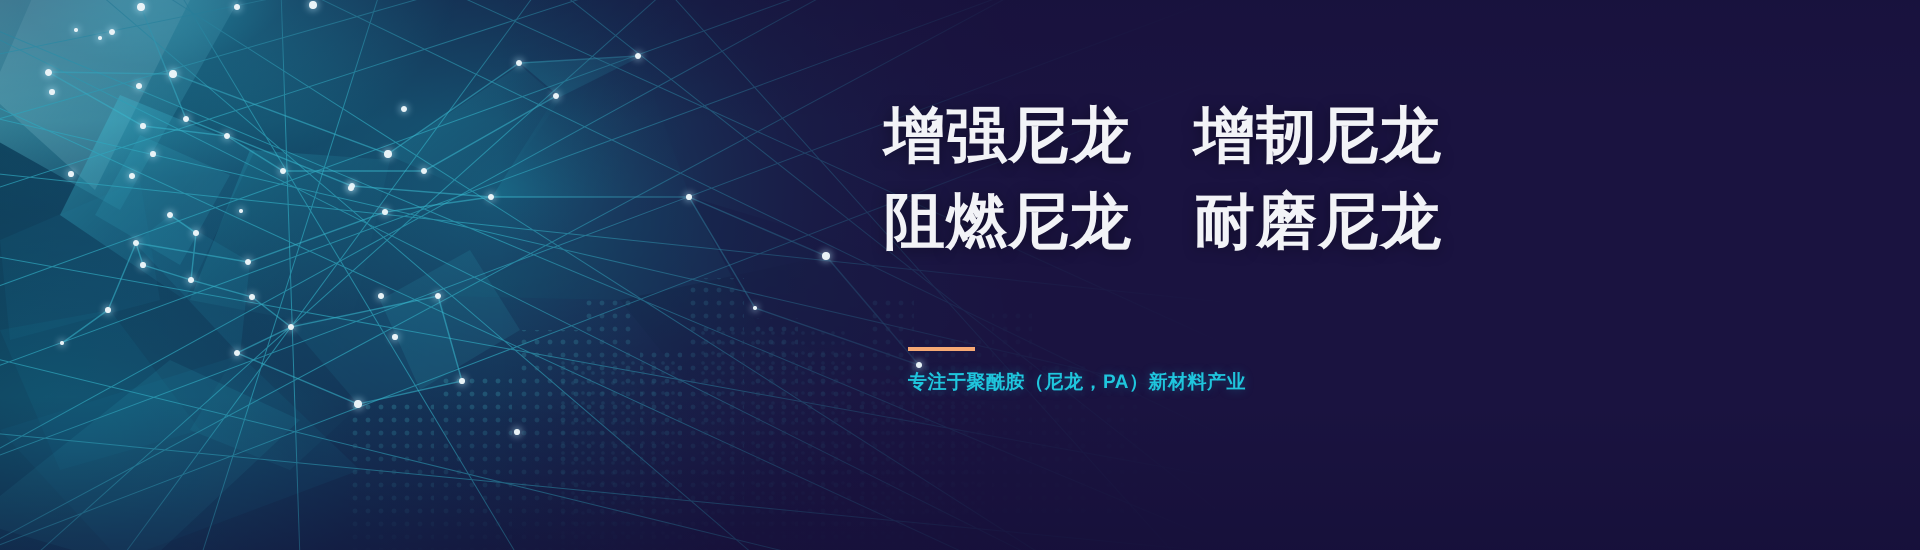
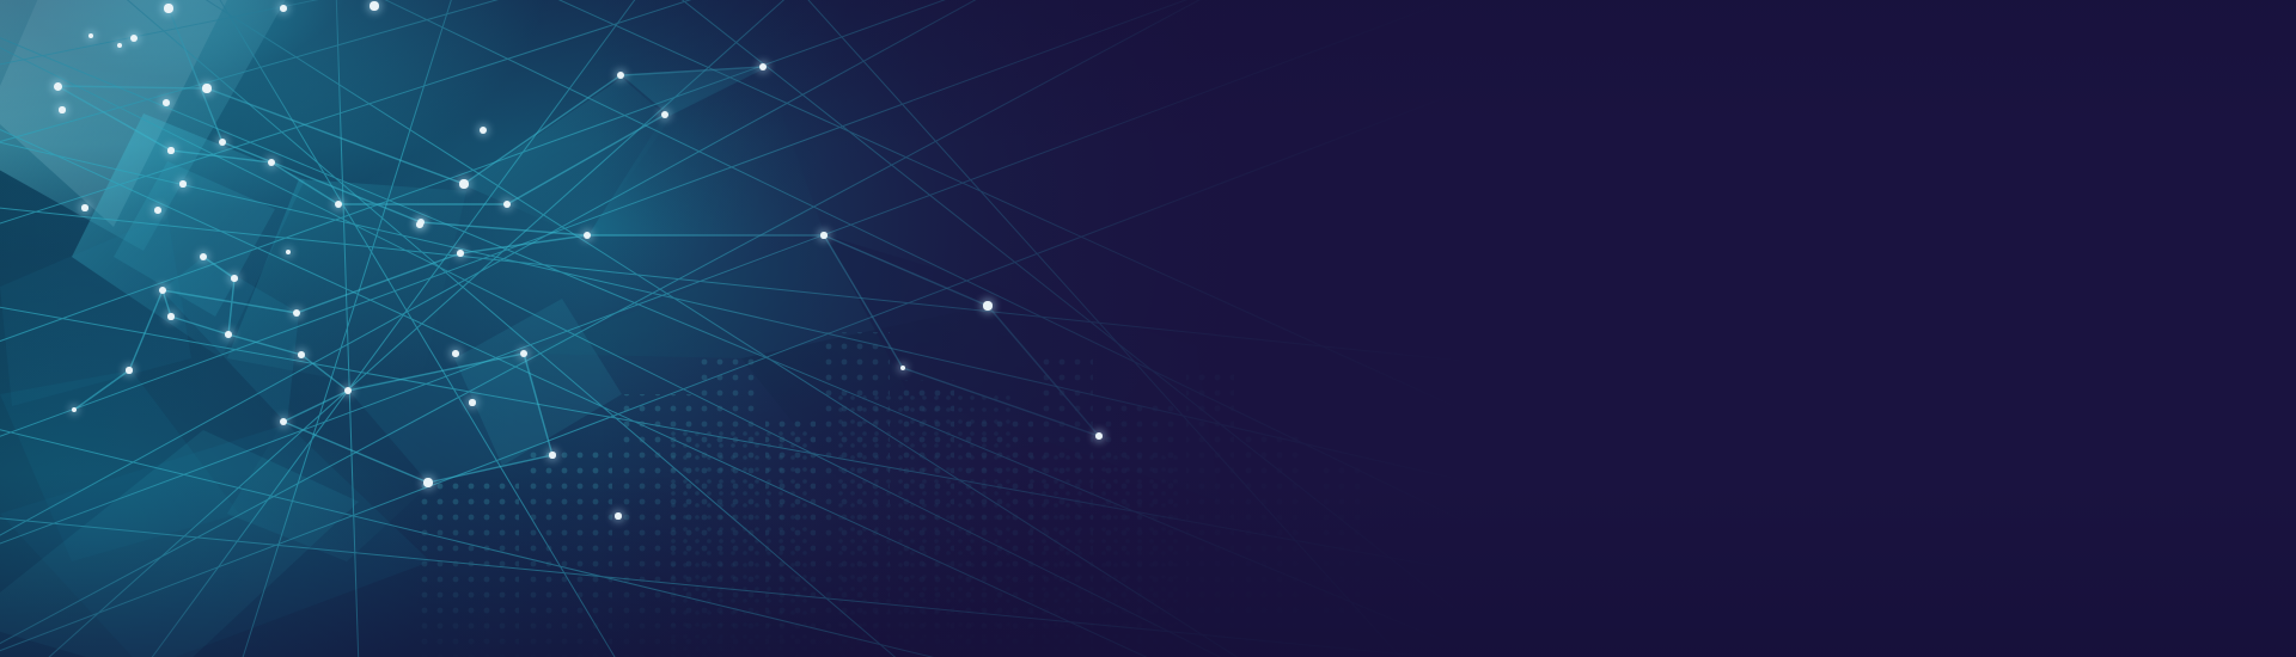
- 增强尼龙 增韧尼龙
- 阻燃尼龙 耐磨尼龙
- 专注于聚酰胺（尼龙，PA）新材料产业
